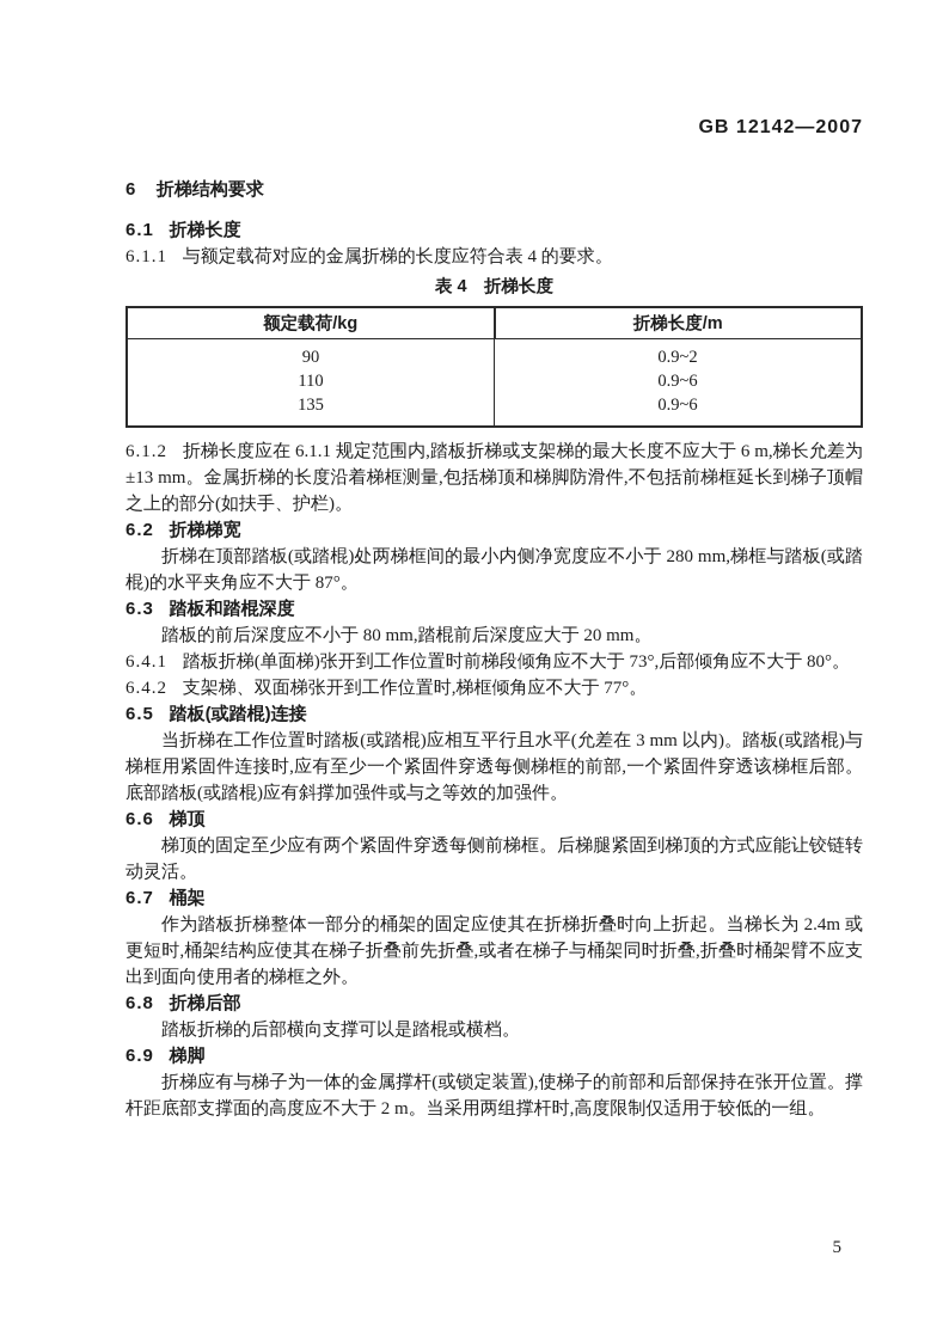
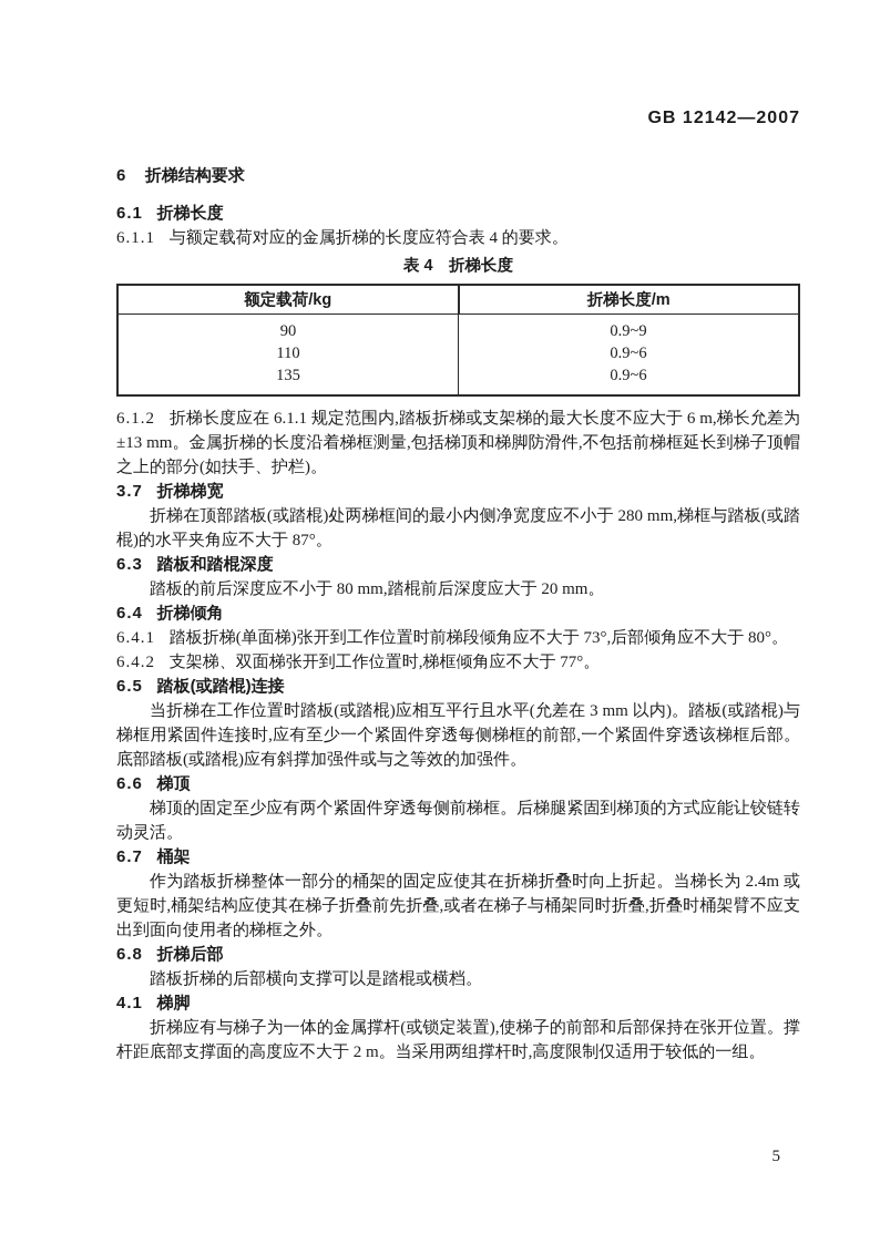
  GB 12142—2007
  6 折梯结构要求
  6.1 折梯长度
  6.1.1 与额定载荷对应的金属折梯的长度应符合表 4 的要求。
  表 4 折梯长度
  额定载荷/kg	折梯长度/m
- 90	0.9~2
+ 90	0.9~9
  110	0.9~6
  135	0.9~6
  6.1.2 折梯长度应在 6.1.1 规定范围内,踏板折梯或支架梯的最大长度不应大于 6 m,梯长允差为±13 mm。金属折梯的长度沿着梯框测量,包括梯顶和梯脚防滑件,不包括前梯框延长到梯子顶帽之上的部分(如扶手、护栏)。
- 6.2 折梯梯宽
+ 3.7 折梯梯宽
  折梯在顶部踏板(或踏棍)处两梯框间的最小内侧净宽度应不小于 280 mm,梯框与踏板(或踏棍)的水平夹角应不大于 87°。
  6.3 踏板和踏棍深度
  踏板的前后深度应不小于 80 mm,踏棍前后深度应大于 20 mm。
+ 6.4 折梯倾角
  6.4.1 踏板折梯(单面梯)张开到工作位置时前梯段倾角应不大于 73°,后部倾角应不大于 80°。
  6.4.2 支架梯、双面梯张开到工作位置时,梯框倾角应不大于 77°。
  6.5 踏板(或踏棍)连接
  当折梯在工作位置时踏板(或踏棍)应相互平行且水平(允差在 3 mm 以内)。踏板(或踏棍)与梯框用紧固件连接时,应有至少一个紧固件穿透每侧梯框的前部,一个紧固件穿透该梯框后部。底部踏板(或踏棍)应有斜撑加强件或与之等效的加强件。
  6.6 梯顶
  梯顶的固定至少应有两个紧固件穿透每侧前梯框。后梯腿紧固到梯顶的方式应能让铰链转动灵活。
  6.7 桶架
  作为踏板折梯整体一部分的桶架的固定应使其在折梯折叠时向上折起。当梯长为 2.4m 或更短时,桶架结构应使其在梯子折叠前先折叠,或者在梯子与桶架同时折叠,折叠时桶架臂不应支出到面向使用者的梯框之外。
  6.8 折梯后部
  踏板折梯的后部横向支撑可以是踏棍或横档。
- 6.9 梯脚
+ 4.1 梯脚
  折梯应有与梯子为一体的金属撑杆(或锁定装置),使梯子的前部和后部保持在张开位置。撑杆距底部支撑面的高度应不大于 2 m。当采用两组撑杆时,高度限制仅适用于较低的一组。
  5
